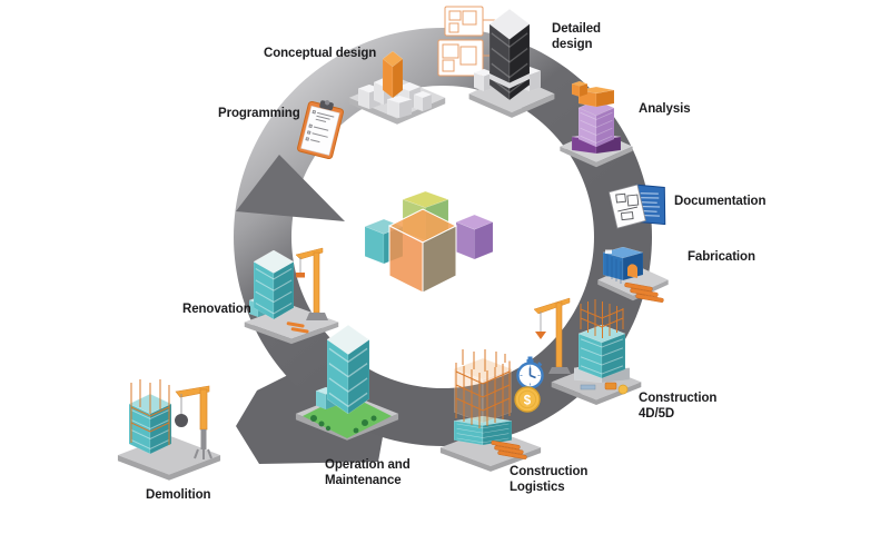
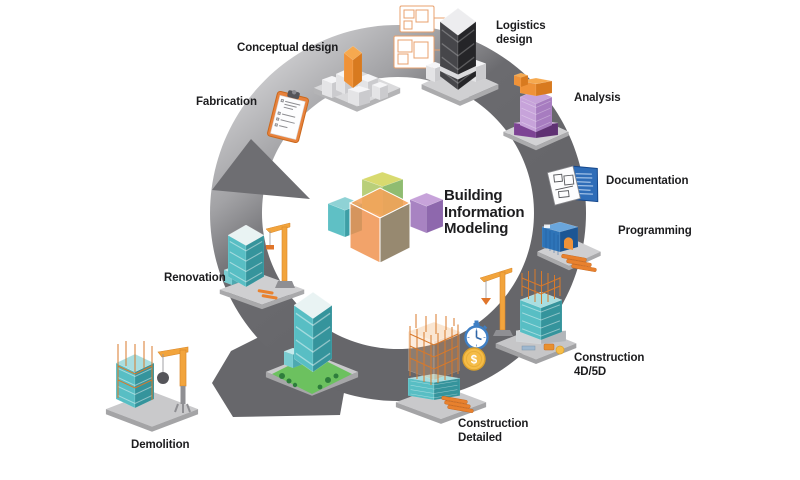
  $
+ Building
+ Information
+ Modeling
- Programming
+ Fabrication
  Conceptual design
- Detailed
+ Logistics
  design
  Analysis
  Documentation
- Fabrication
+ Programming
  Construction
  4D/5D
  Construction
- Logistics
+ Detailed
- Operation and
- Maintenance
  Renovation
  Demolition
